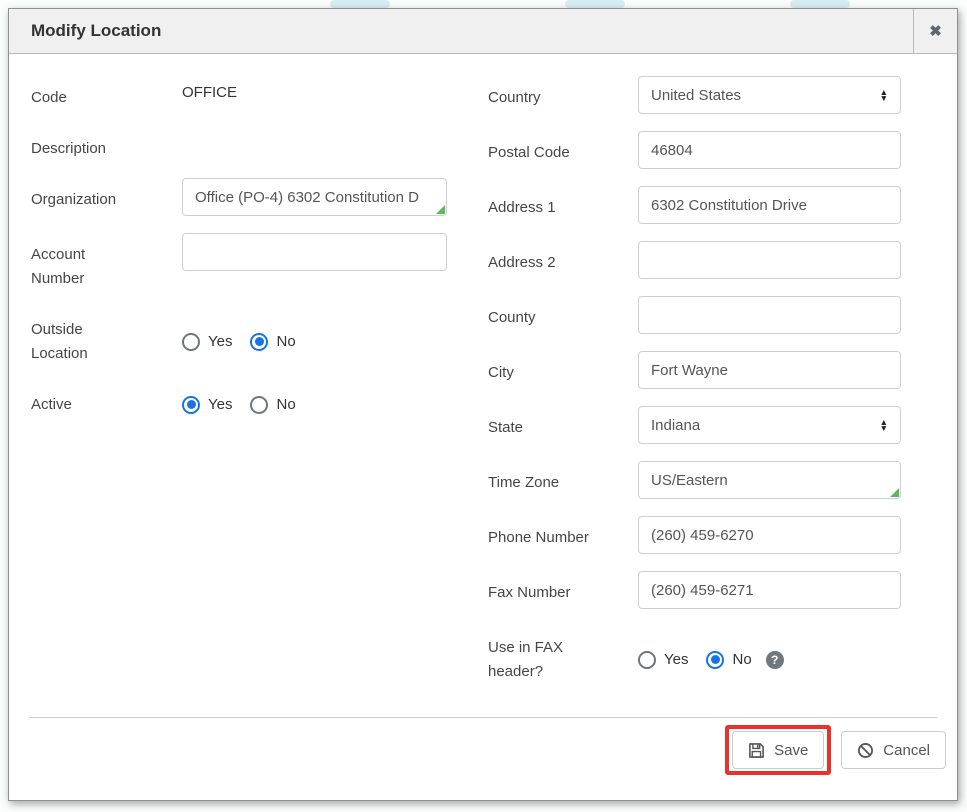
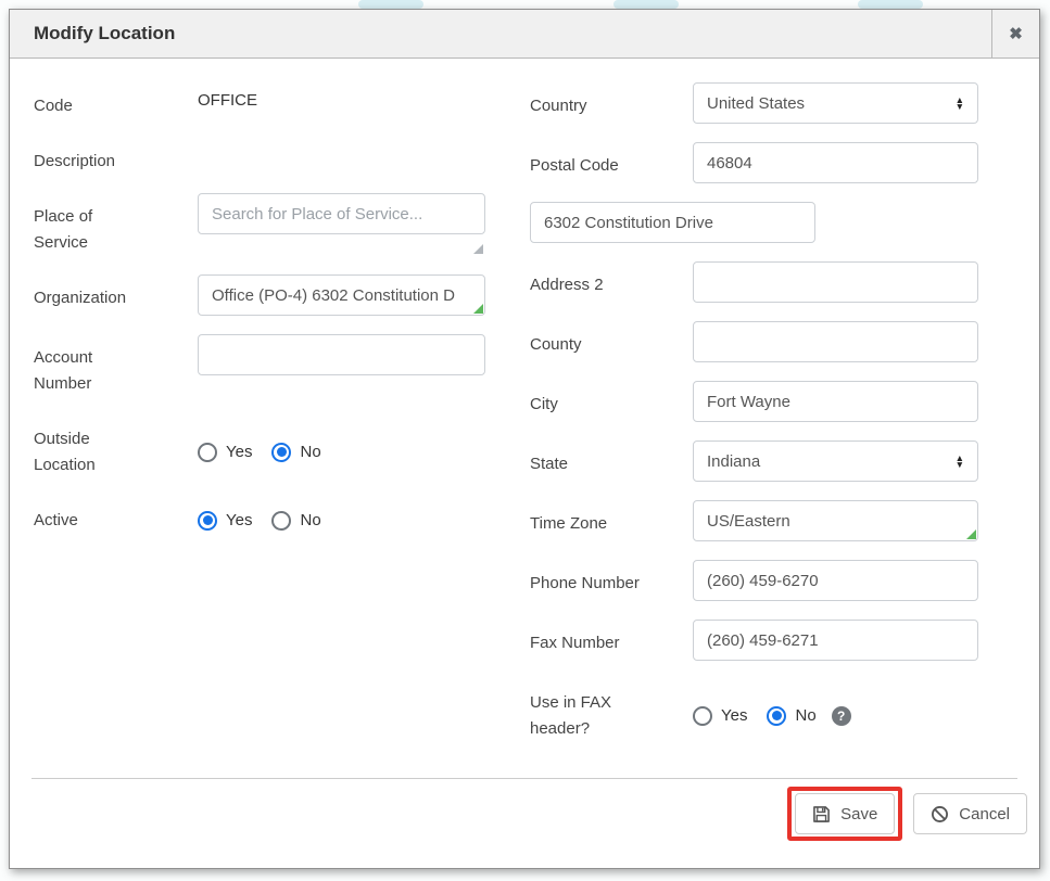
  Modify Location
  ✖
  Code
  OFFICE
  Description
+ Place of
+ Service
+ Search for Place of Service...
  Organization
  Office (PO-4) 6302 Constitution D
  Account
  Number
  Outside
  Location
  Yes
  No
  Active
  Yes
  No
  Country
  United States
  ▲
  ▼
  Postal Code
  46804
- Address 1
  6302 Constitution Drive
  Address 2
  County
  City
  Fort Wayne
  State
  Indiana
  ▲
  ▼
  Time Zone
  US/Eastern
  Phone Number
  (260) 459-6270
  Fax Number
  (260) 459-6271
  Use in FAX
  header?
  Yes
  No
  ?
  Save
  Cancel
